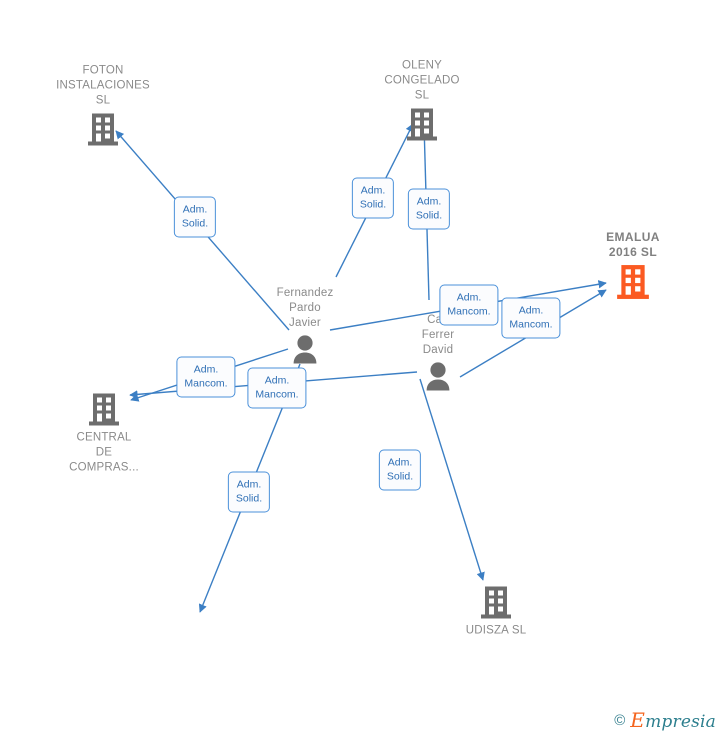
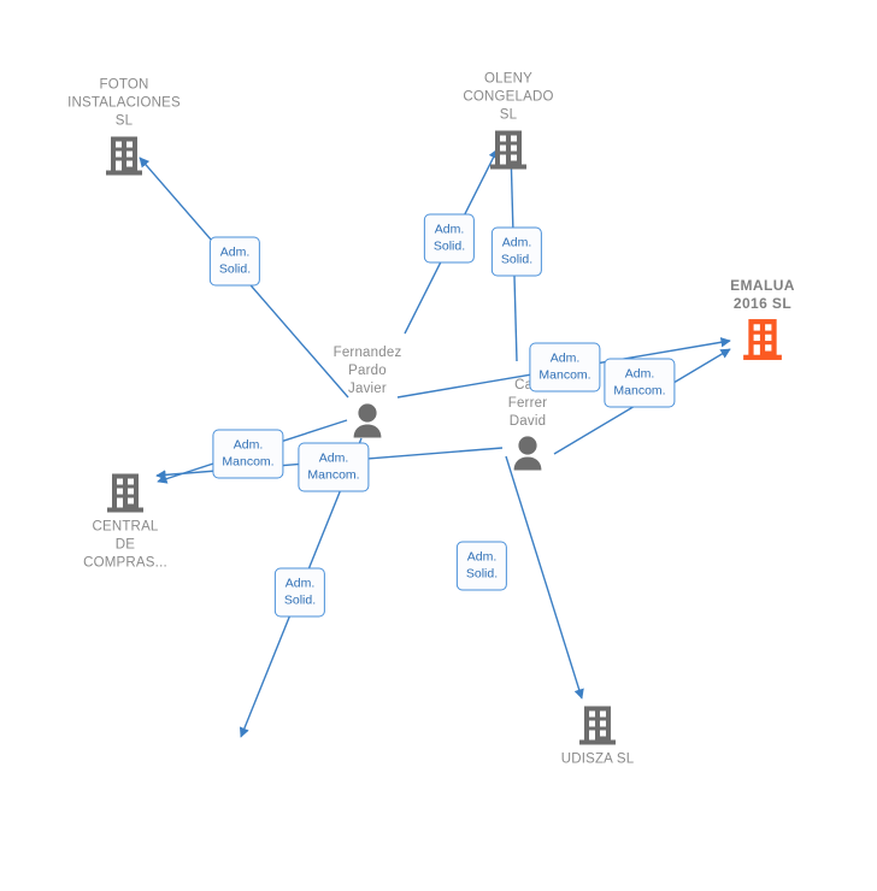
  FOTON
  INSTALACIONES
  SL
  OLENY
  CONGELADO
  SL
  EMALUA
  2016 SL
  Fernandez
  Pardo
  Javier
  Ferrer
  David
  CENTRAL
  DE
  COMPRAS...
  UDISZA SL
  Adm.
  Solid.
  Adm.
  Solid.
  Adm.
  Solid.
  Adm.
  Mancom.
  Adm.
  Mancom.
  Adm.
  Mancom.
  Adm.
  Mancom.
  Adm.
  Solid.
  Adm.
  Solid.
- ©
- Empresia
